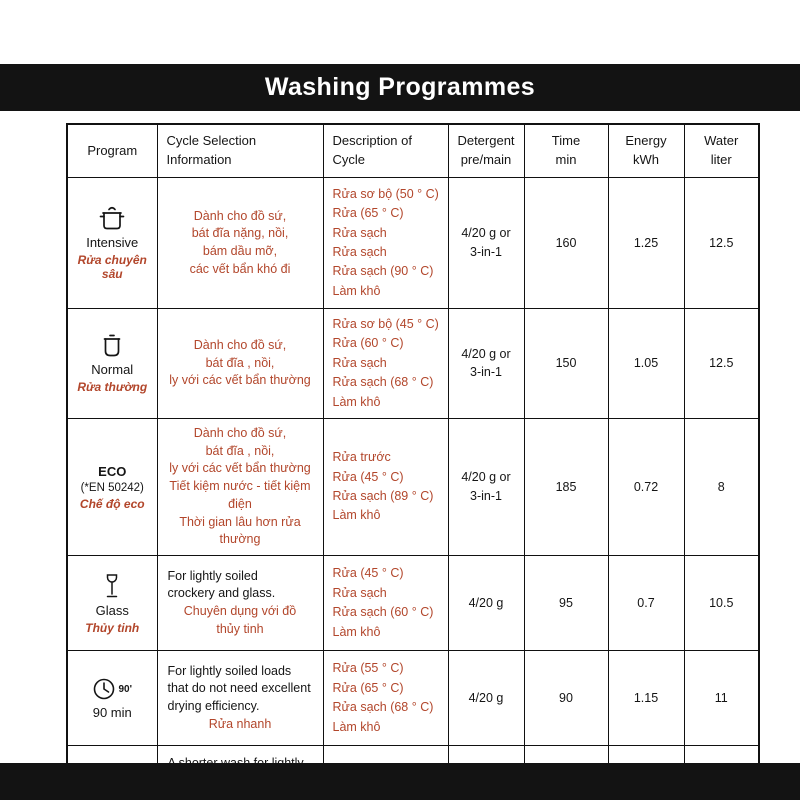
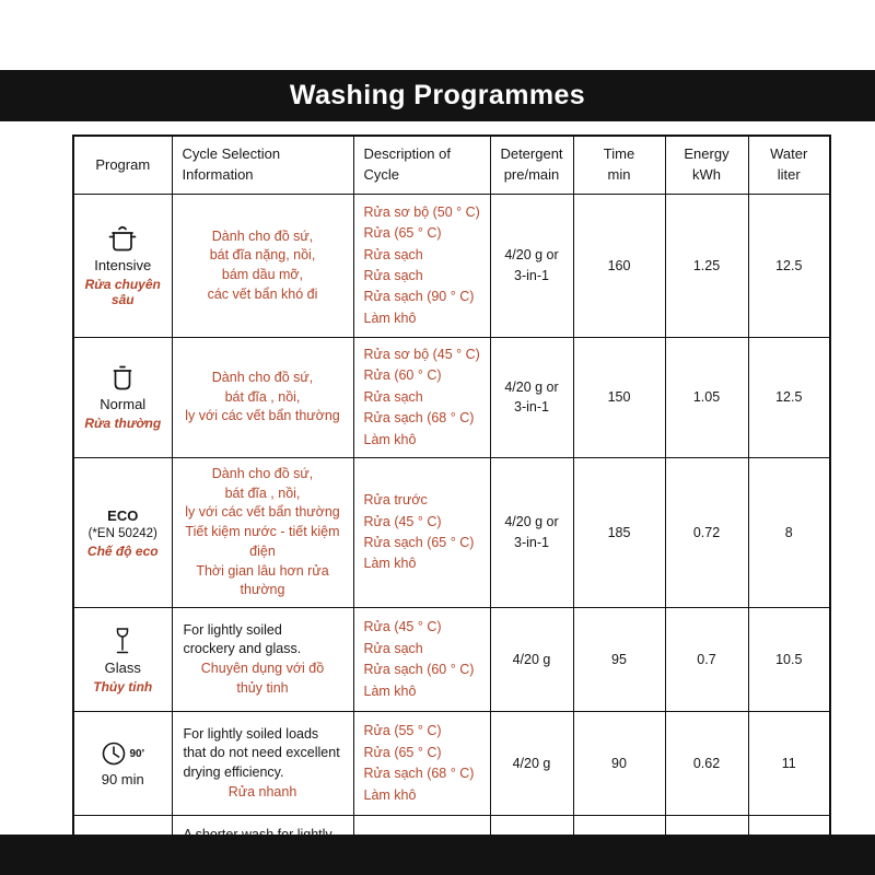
  Washing Programmes
  Program	Cycle SelectionInformation	Description ofCycle	Detergentpre/main	Timemin	EnergykWh	Waterliter
  IntensiveRửa chuyên sâu	Dành cho đồ sứ,bát đĩa nặng, nồi,bám dầu mỡ,các vết bẩn khó đi	Rửa sơ bộ (50 ° C)Rửa (65 ° C)Rửa sạchRửa sạchRửa sạch (90 ° C)Làm khô	4/20 g or3-in-1	160	1.25	12.5
  NormalRửa thường	Dành cho đồ sứ,bát đĩa , nồi,ly với các vết bẩn thường	Rửa sơ bộ (45 ° C)Rửa (60 ° C)Rửa sạchRửa sạch (68 ° C)Làm khô	4/20 g or3-in-1	150	1.05	12.5
- ECO(*EN 50242)Chế độ eco	Dành cho đồ sứ,bát đĩa , nồi,ly với các vết bẩn thườngTiết kiệm nước - tiết kiệm điệnThời gian lâu hơn rửa thường	Rửa trướcRửa (45 ° C)Rửa sạch (89 ° C)Làm khô	4/20 g or3-in-1	185	0.72	8
+ ECO(*EN 50242)Chế độ eco	Dành cho đồ sứ,bát đĩa , nồi,ly với các vết bẩn thườngTiết kiệm nước - tiết kiệm điệnThời gian lâu hơn rửa thường	Rửa trướcRửa (45 ° C)Rửa sạch (65 ° C)Làm khô	4/20 g or3-in-1	185	0.72	8
  GlassThủy tinh	For lightly soiledcrockery and glass.Chuyên dụng với đồthủy tinh	Rửa (45 ° C)Rửa sạchRửa sạch (60 ° C)Làm khô	4/20 g	95	0.7	10.5
- 90'90 min	For lightly soiled loadsthat do not need excellentdrying efficiency.Rửa nhanh	Rửa (55 ° C)Rửa (65 ° C)Rửa sạch (68 ° C)Làm khô	4/20 g	90	1.15	11
+ 90'90 min	For lightly soiled loadsthat do not need excellentdrying efficiency.Rửa nhanh	Rửa (55 ° C)Rửa (65 ° C)Rửa sạch (68 ° C)Làm khô	4/20 g	90	0.62	11
